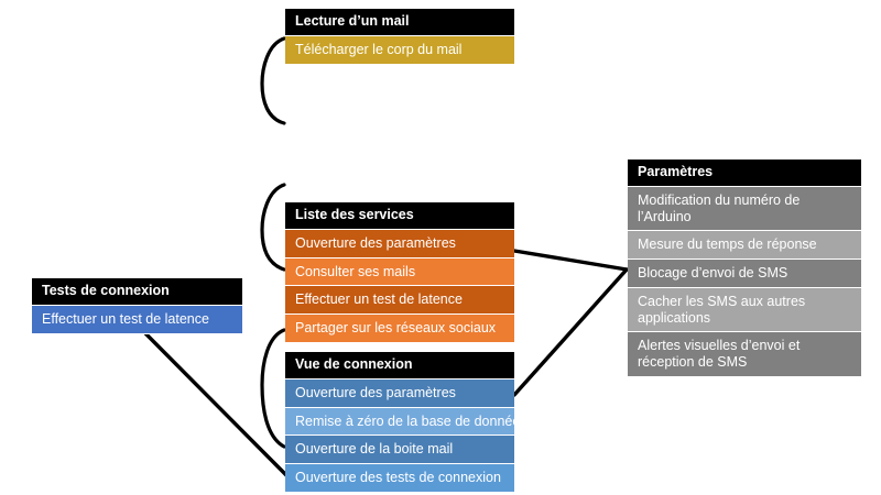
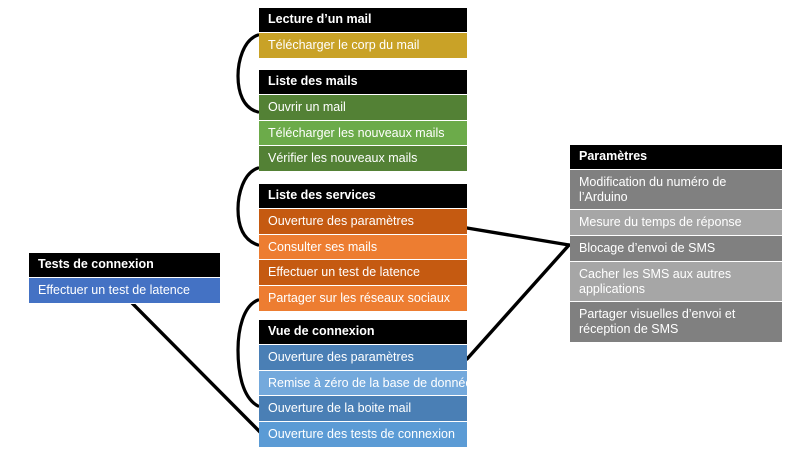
  Lecture d’un mail
  Télécharger le corp du mail
+ Liste des mails
+ Ouvrir un mail
+ Télécharger les nouveaux mails
+ Vérifier les nouveaux mails
  Liste des services
  Ouverture des paramètres
  Consulter ses mails
  Effectuer un test de latence
  Partager sur les réseaux sociaux
  Vue de connexion
  Ouverture des paramètres
  Remise à zéro de la base de donnée
  Ouverture de la boite mail
  Ouverture des tests de connexion
  Tests de connexion
  Effectuer un test de latence
  Paramètres
  Modification du numéro de l’Arduino
  Mesure du temps de réponse
  Blocage d’envoi de SMS
  Cacher les SMS aux autres applications
- Alertes visuelles d’envoi et réception de SMS
+ Partager visuelles d’envoi et réception de SMS
